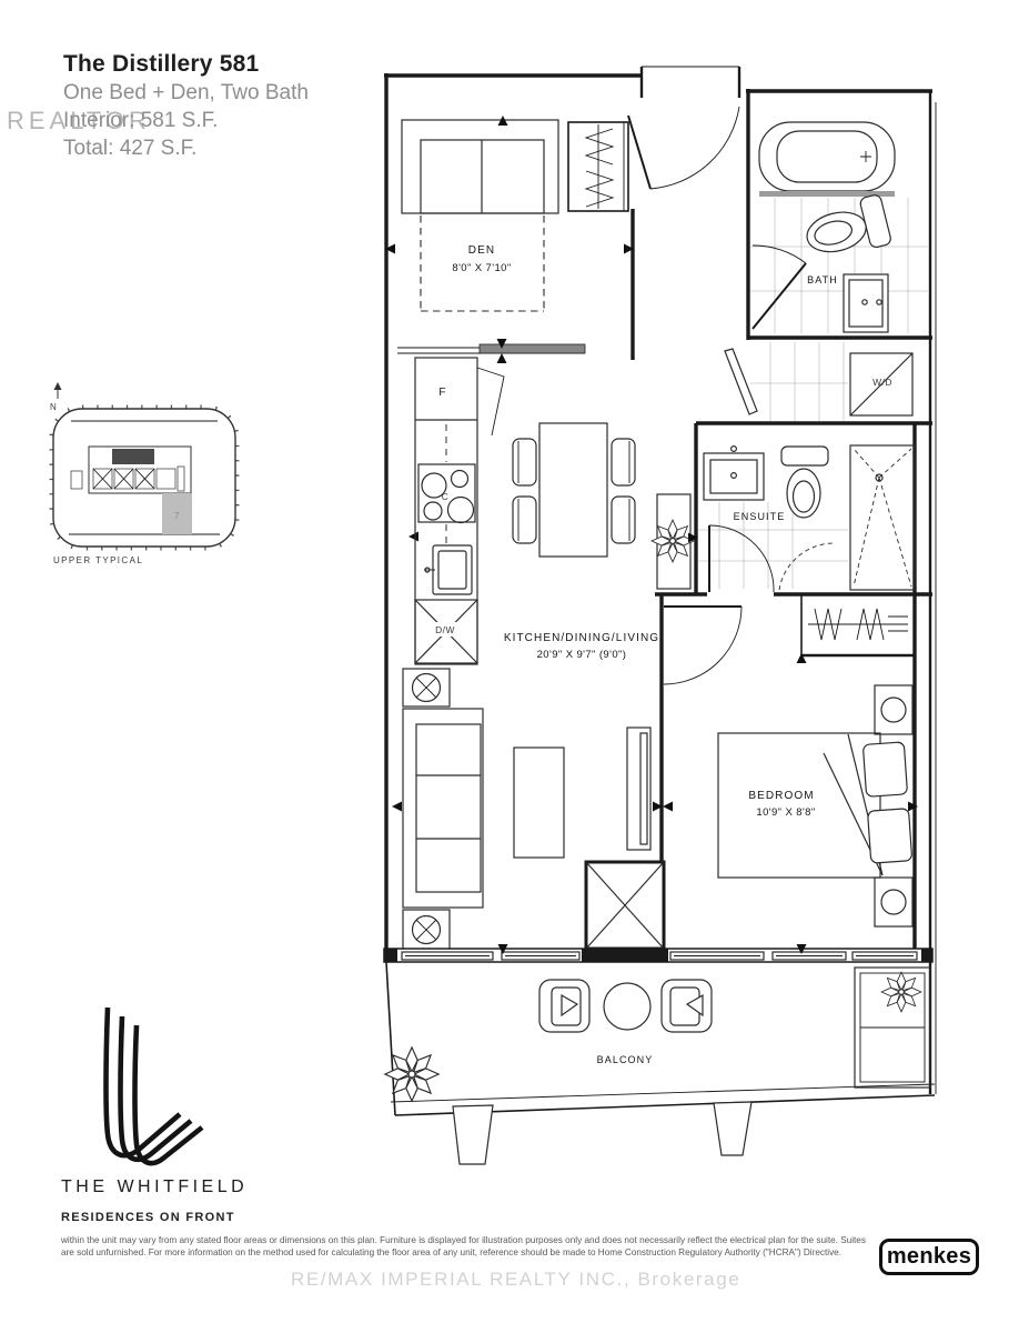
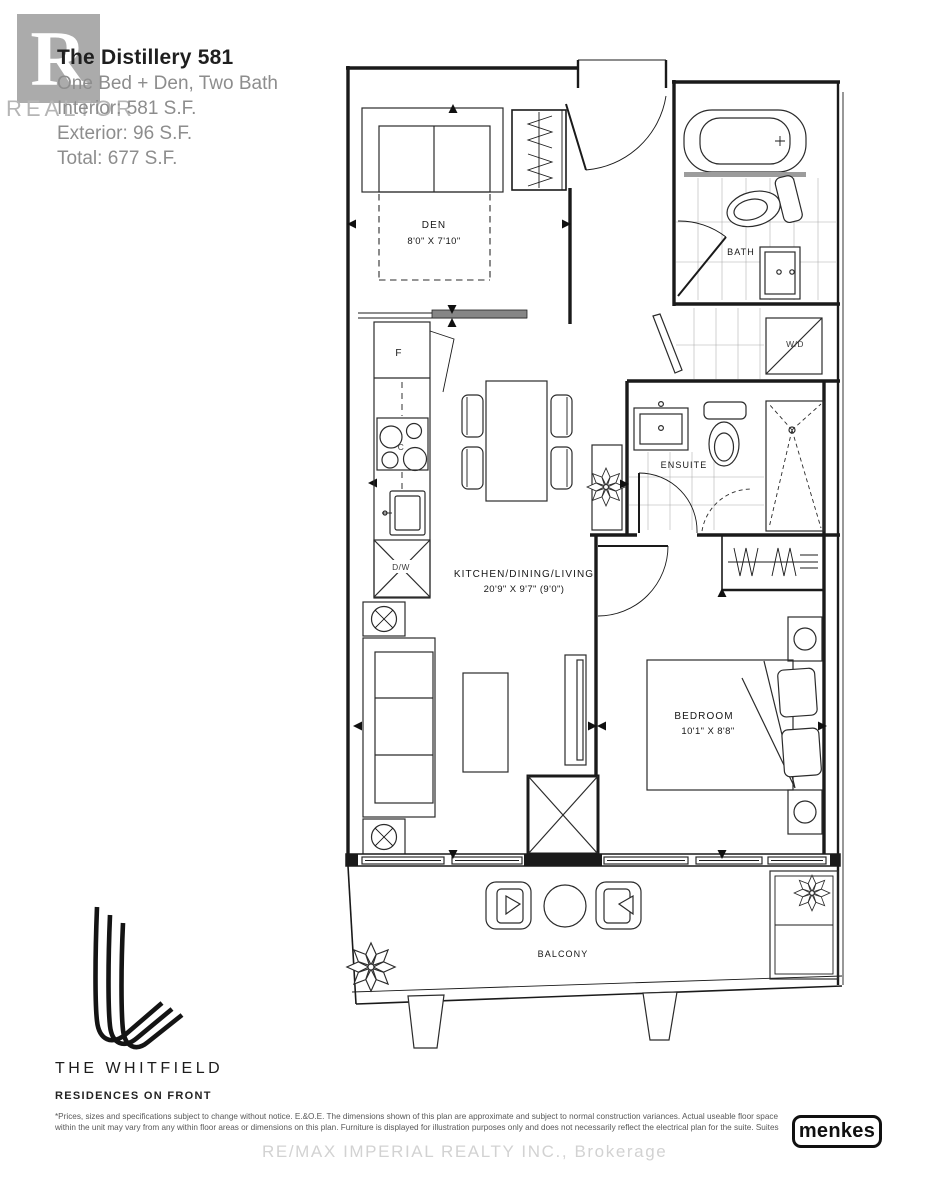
+ R
  REALTOR
  The Distillery 581
  One Bed + Den, Two Bath
  Interior: 581 S.F.
+ Exterior: 96 S.F.
- Total: 427 S.F.
+ Total: 677 S.F.
- N
- 7
- UPPER TYPICAL
  DEN
  8'0" X 7'10"
  BATH
  W/D
  ENSUITE
  F
  C
  D/W
  KITCHEN/DINING/LIVING
  20'9" X 9'7" (9'0")
  BEDROOM
- 10'9" X 8'8"
+ 10'1" X 8'8"
  BALCONY
  THE WHITFIELD
  RESIDENCES ON FRONT
  RE/MAX IMPERIAL REALTY INC., Brokerage
+ *Prices, sizes and specifications subject to change without notice. E.&O.E. The dimensions shown of this plan are approximate and subject to normal construction variances. Actual useable floor space
- within the unit may vary from any stated floor areas or dimensions on this plan. Furniture is displayed for illustration purposes only and does not necessarily reflect the electrical plan for the suite. Suites
+ within the unit may vary from any within floor areas or dimensions on this plan. Furniture is displayed for illustration purposes only and does not necessarily reflect the electrical plan for the suite. Suites
- are sold unfurnished. For more information on the method used for calculating the floor area of any unit, reference should be made to Home Construction Regulatory Authority ("HCRA") Directive.
  menkes
